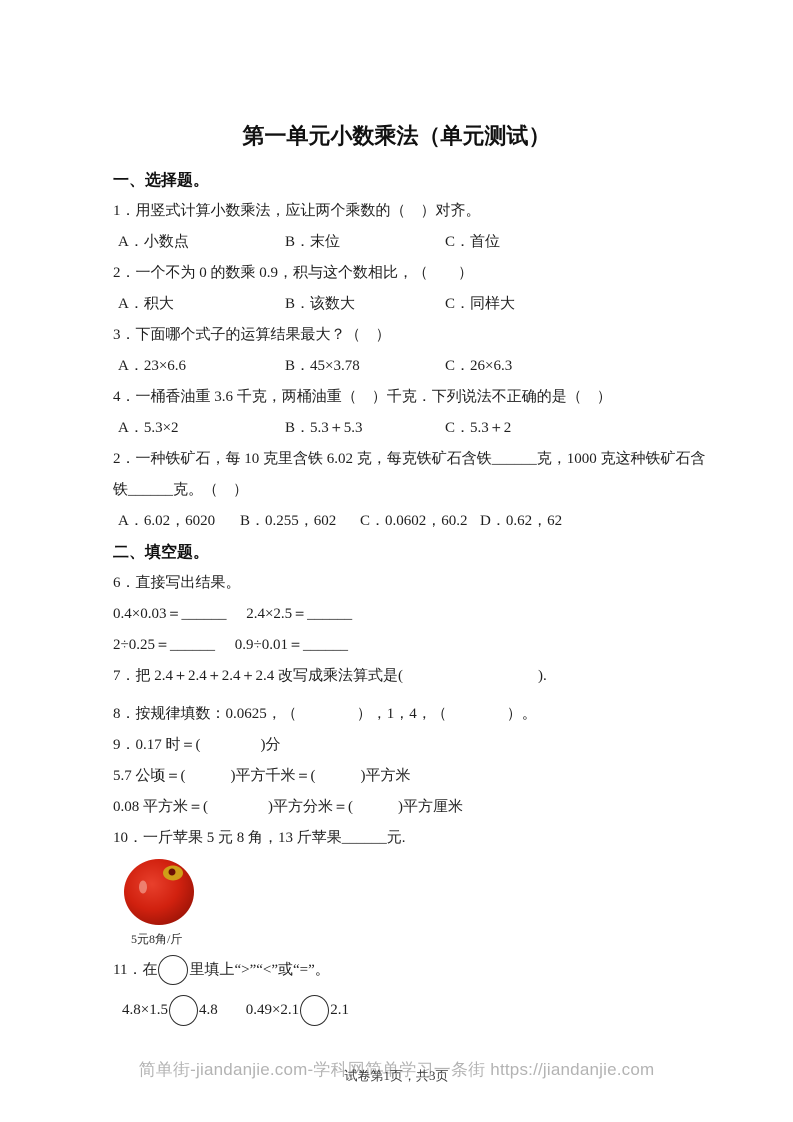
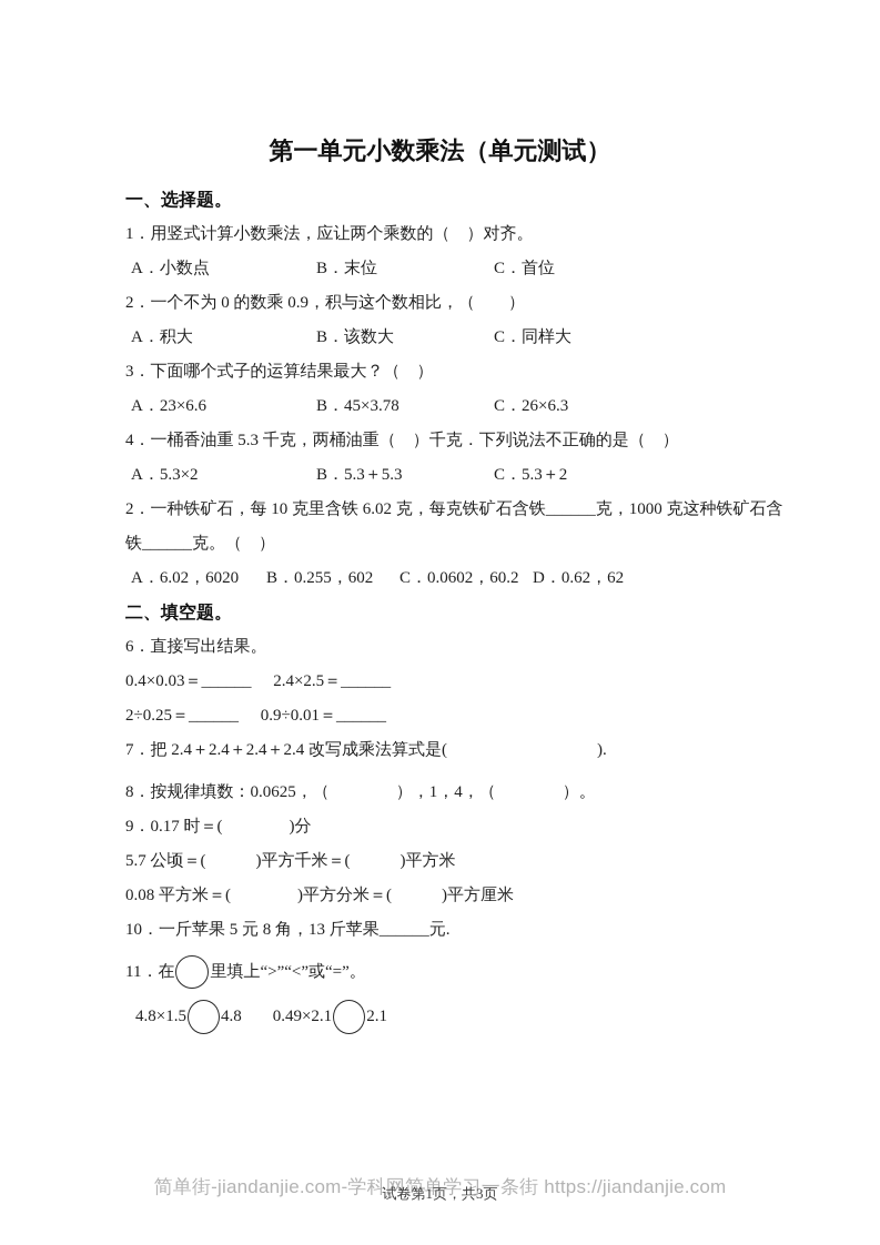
  第一单元小数乘法（单元测试）
  一、选择题。
  1．用竖式计算小数乘法，应让两个乘数的（ ）对齐。
  A．小数点
  B．末位
  C．首位
  2．一个不为 0 的数乘 0.9，积与这个数相比，（ ）
  A．积大
  B．该数大
  C．同样大
  3．下面哪个式子的运算结果最大？（ ）
  A．23×6.6
  B．45×3.78
  C．26×6.3
- 4．一桶香油重 3.6 千克，两桶油重（ ）千克．下列说法不正确的是（ ）
+ 4．一桶香油重 5.3 千克，两桶油重（ ）千克．下列说法不正确的是（ ）
  A．5.3×2
  B．5.3＋5.3
  C．5.3＋2
  2．一种铁矿石，每 10 克里含铁 6.02 克，每克铁矿石含铁______克，1000 克这种铁矿石含
  铁______克。（ ）
  A．6.02，6020
  B．0.255，602
  C．0.0602，60.2
  D．0.62，62
  二、填空题。
  6．直接写出结果。
  0.4×0.03＝______ 2.4×2.5＝______
  2÷0.25＝______ 0.9÷0.01＝______
  7．把 2.4＋2.4＋2.4＋2.4 改写成乘法算式是( ).
  8．按规律填数：0.0625，（ ），1，4，（ ）。
  9．0.17 时＝( )分
  5.7 公顷＝( )平方千米＝( )平方米
  0.08 平方米＝( )平方分米＝( )平方厘米
  10．一斤苹果 5 元 8 角，13 斤苹果______元.
- 5元8角/斤
  11．在
  里填上“>”“<”或“=”。
  4.8×1.5
  4.8
  0.49×2.1
  2.1
  简单街-jiandanjie.com-学科网简单学习一条街 https://jiandanjie.com
  试卷第1页，共3页
